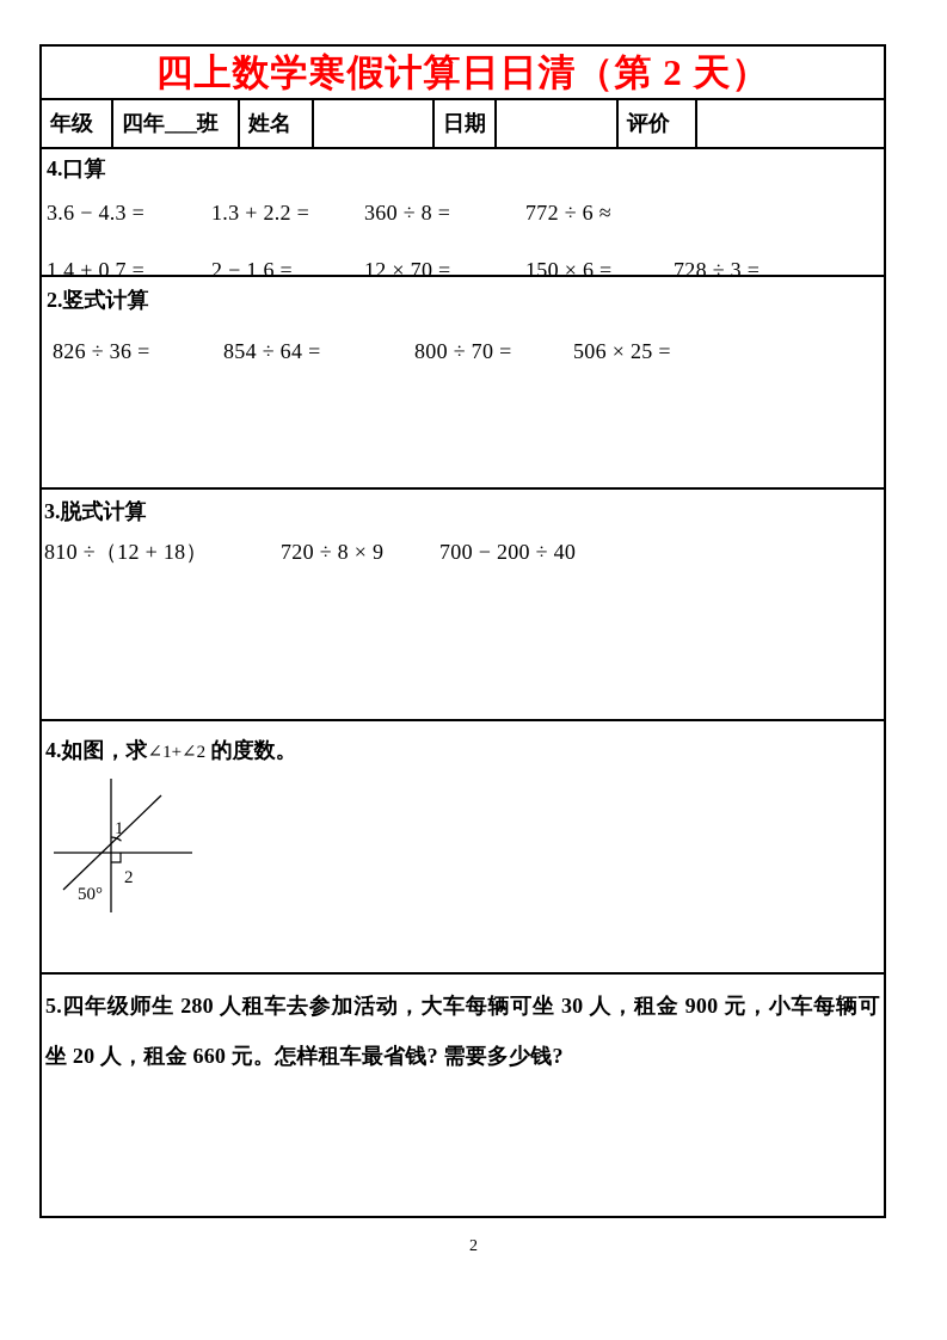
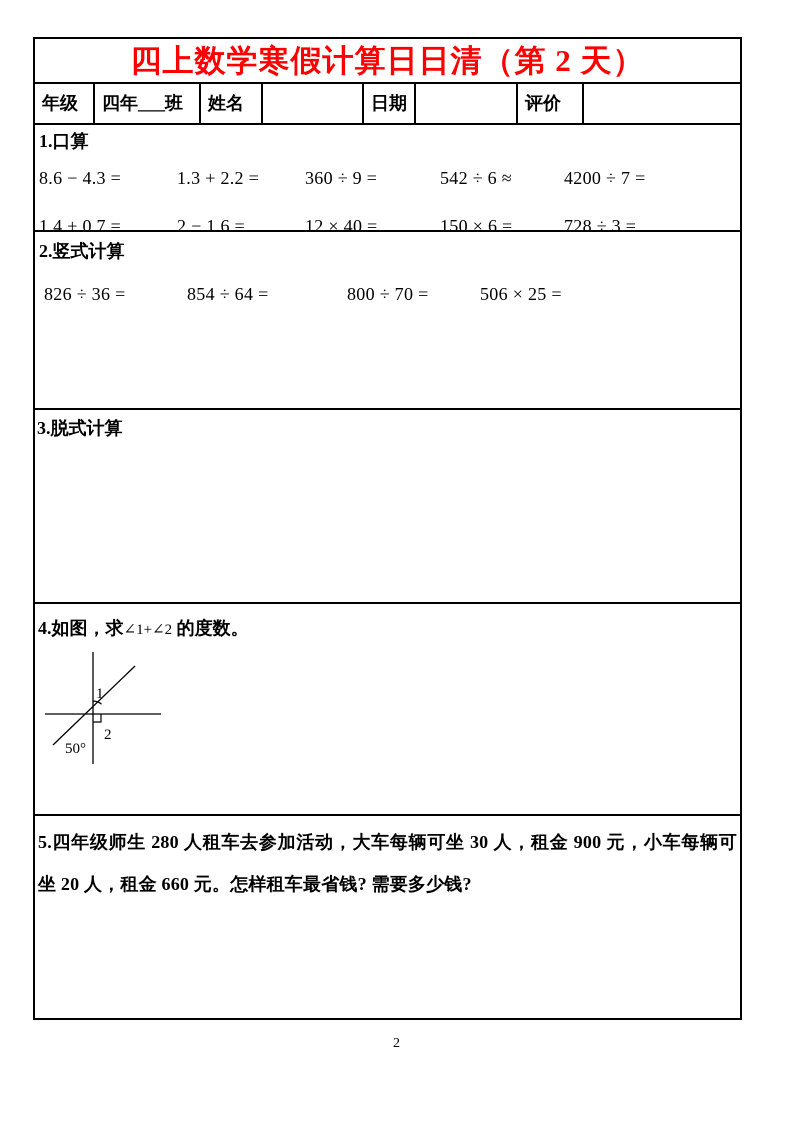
  四上数学寒假计算日日清（第 2 天）
  年级
  四年___班
  姓名
  日期
  评价
- 4.口算
+ 1.口算
- 3.6 − 4.3 =
+ 8.6 − 4.3 =
  1.3 + 2.2 =
- 360 ÷ 8 =
+ 360 ÷ 9 =
- 772 ÷ 6 ≈
+ 542 ÷ 6 ≈
+ 4200 ÷ 7 =
  1.4 + 0.7 =
  2 − 1.6 =
- 12 × 70 =
+ 12 × 40 =
  150 × 6 =
  728 ÷ 3 =
  2.竖式计算
  826 ÷ 36 =
  854 ÷ 64 =
  800 ÷ 70 =
  506 × 25 =
  3.脱式计算
- 810 ÷（12 + 18）
- 720 ÷ 8 × 9
- 700 − 200 ÷ 40
  4.如图，求∠1+∠2 的度数。
  1
  2
  50°
  5.四年级师生 280 人租车去参加活动，大车每辆可坐 30 人，租金 900 元，小车每辆可
  坐 20 人，租金 660 元。怎样租车最省钱? 需要多少钱?
  2
